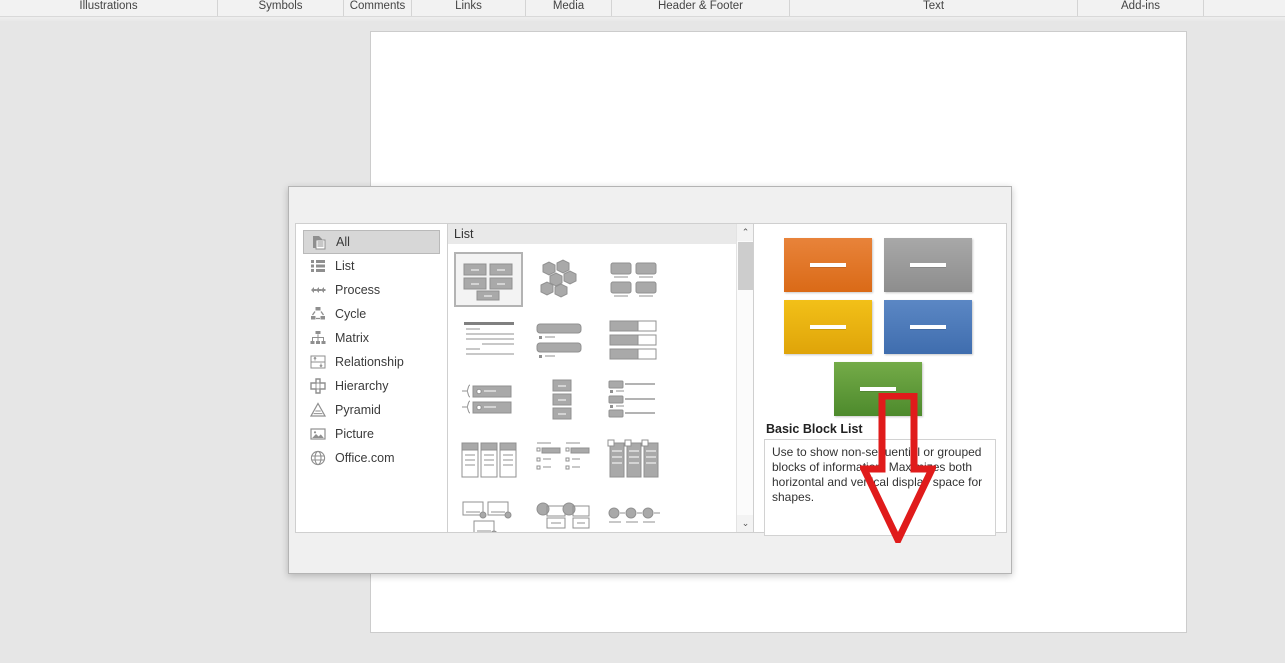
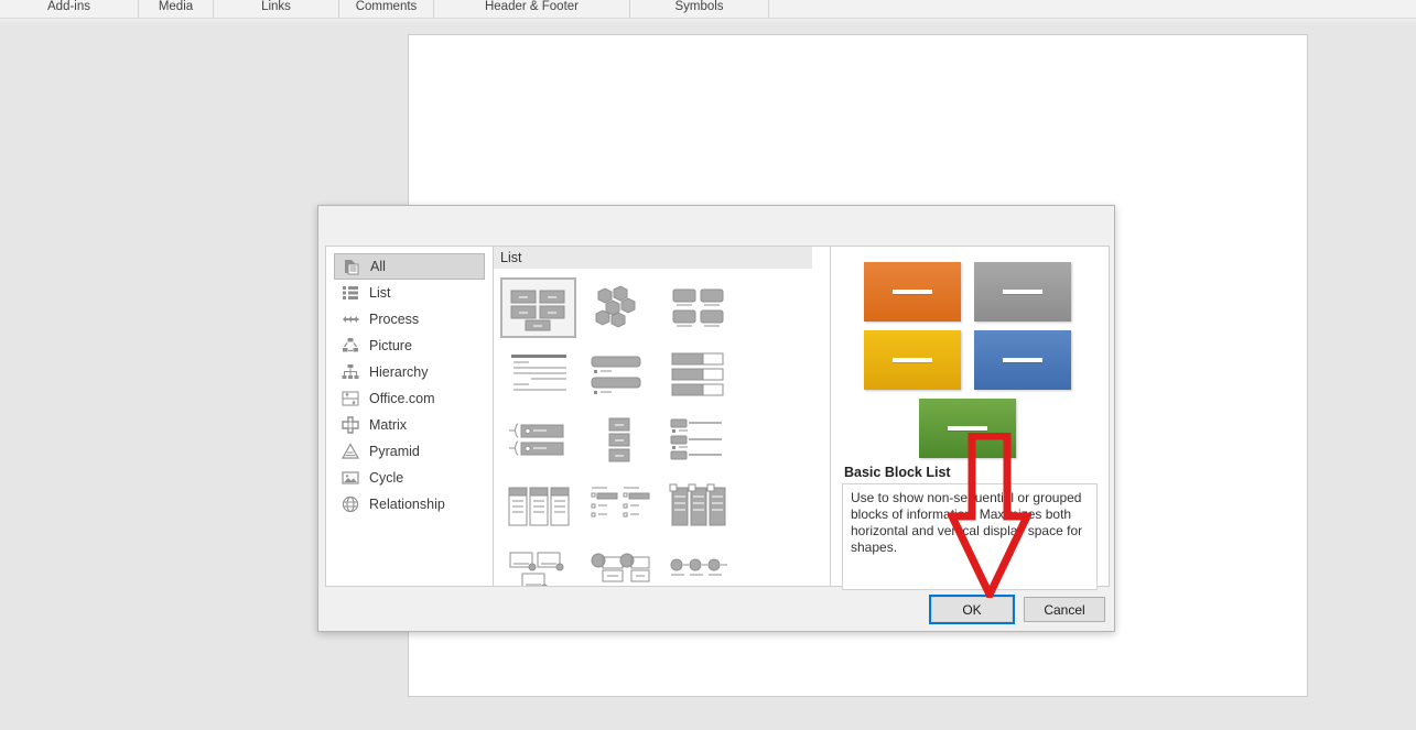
- Illustrations
- Symbols
+ Add-ins
- Comments
+ Media
  Links
- Media
+ Comments
  Header & Footer
- Text
- Add-ins
+ Symbols
  All
  List
  Process
- Cycle
+ Picture
- Matrix
+ Hierarchy
- Relationship
+ Office.com
- Hierarchy
+ Matrix
  Pyramid
- Picture
+ Cycle
- Office.com
+ Relationship
  List
- ⌃
- ⌄
  Basic Block List
  Use to show non-seuentil or grouped blocks of inform Maxes both horizontal and vercal displa space for shapes.
+ OK
+ Cancel
